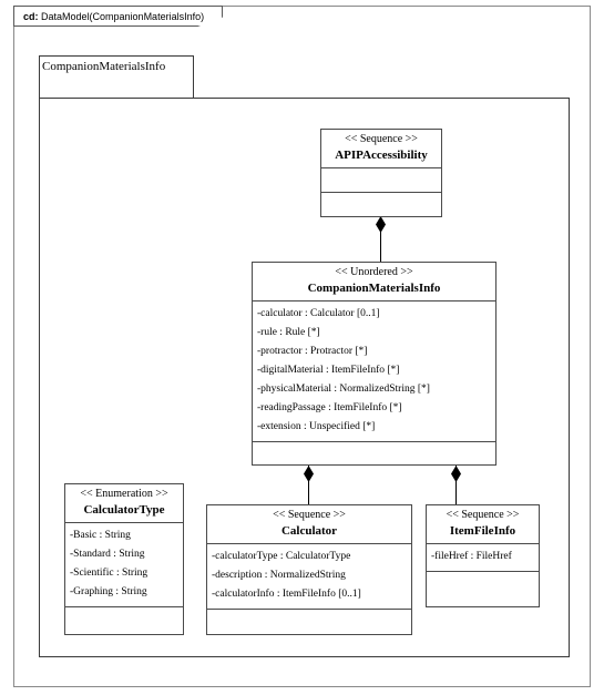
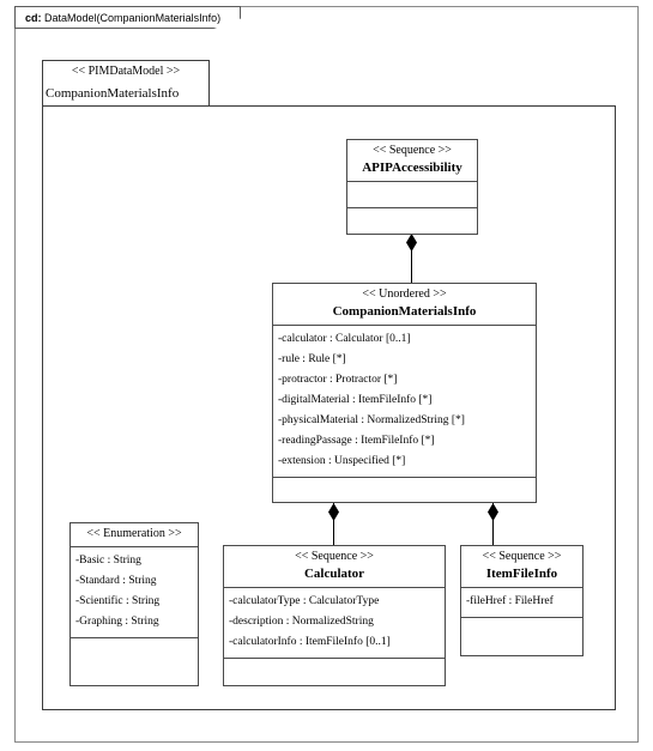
  cd: DataModel(CompanionMaterialsInfo)
+ << PIMDataModel >>
  CompanionMaterialsInfo
  << Sequence >>
  APIPAccessibility
  << Unordered >>
  CompanionMaterialsInfo
  -calculator : Calculator [0..1]
  -rule : Rule [*]
  -protractor : Protractor [*]
  -digitalMaterial : ItemFileInfo [*]
  -physicalMaterial : NormalizedString [*]
  -readingPassage : ItemFileInfo [*]
  -extension : Unspecified [*]
  << Enumeration >>
- CalculatorType
  -Basic : String
  -Standard : String
  -Scientific : String
  -Graphing : String
  << Sequence >>
  Calculator
  -calculatorType : CalculatorType
  -description : NormalizedString
  -calculatorInfo : ItemFileInfo [0..1]
  << Sequence >>
  ItemFileInfo
  -fileHref : FileHref
